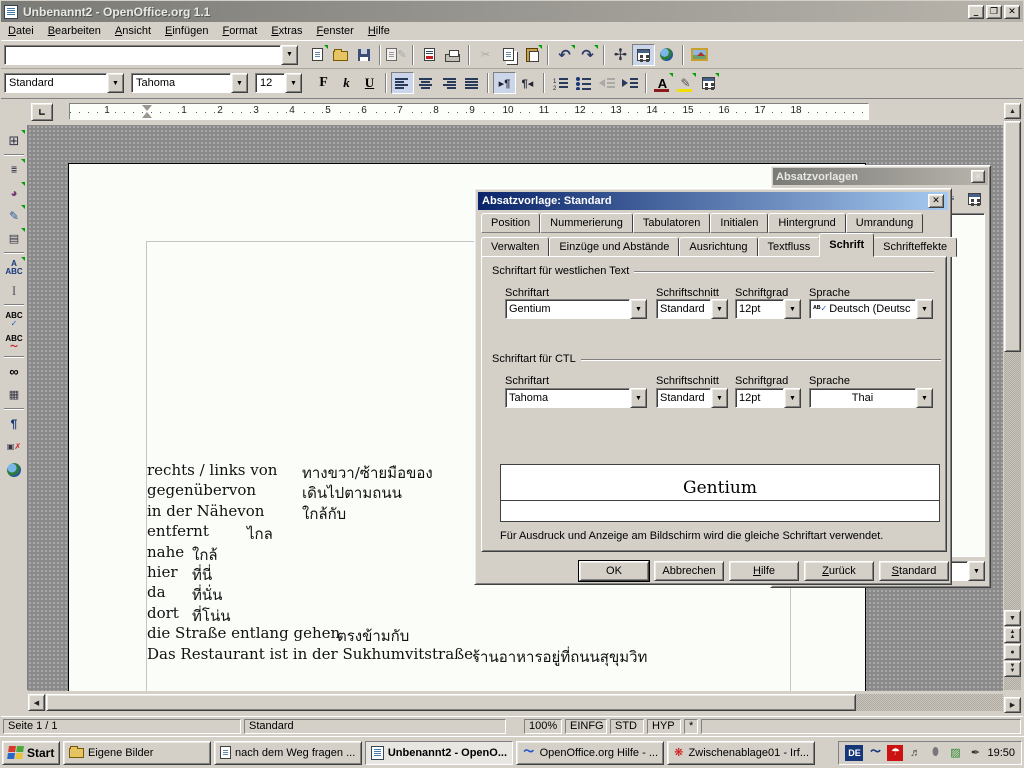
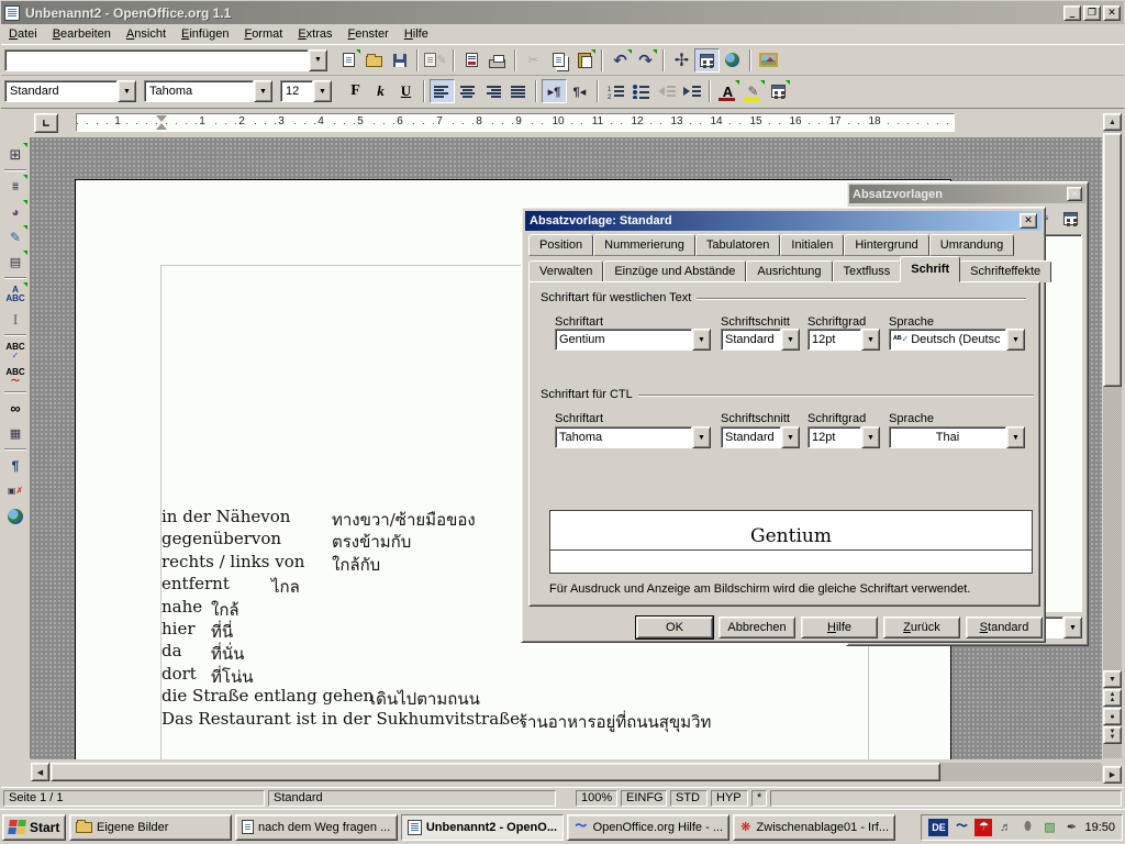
  Unbenannt2 - OpenOffice.org 1.1
  _
  ❐
  ✕
  Datei
  Bearbeiten
  Ansicht
  Einfügen
  Format
  Extras
  Fenster
  Hilfe
  ✎
  ✂
  ↶
  ↷
  ✢
  Standard
  Tahoma
  12
  F
  k
  U
  ▸¶
  ¶◂
  A
  ✎
  ∟
  1
  1
  2
  3
  4
  5
  6
  7
  8
  9
  10
  11
  12
  13
  14
  15
  16
  17
  18
  ⊞
  ≣
  ◕
  ✎
  ▤
  A
  ABC
  I
  ABC
  ✓
  ABC
  〜
  ∞
  ▦
  ¶
  ▣✗
- rechts / links von
+ in der Nähevon
  ทางขวา/ซ้ายมือของ
  gegenübervon
- เดินไปตามถนน
+ ตรงข้ามกับ
- in der Nähevon
+ rechts / links von
  ใกล้กับ
  entfernt
  ไกล
  nahe
  ใกล้
  hier
  ที่นี่
  da
  ที่นั่น
  dort
  ที่โน่น
  die Straße entlang gehen
- ตรงข้ามกับ
+ เดินไปตามถนน
  Das Restaurant ist in der Sukhumvitstraße.
  ร้านอาหารอยู่ที่ถนนสุขุมวิท
  Absatzvorlagen
  ✕
  Absatzvorlage: Standard
  ✕
  Position
  Nummerierung
  Tabulatoren
  Initialen
  Hintergrund
  Umrandung
  Verwalten
  Einzüge und Abstände
  Ausrichtung
  Textfluss
  Schrift
  Schrifteffekte
  Schriftart für westlichen Text
  Schriftart
  Schriftschnitt
  Schriftgrad
  Sprache
  Gentium
  Standard
  12pt
  ᴬᴮ✓
  Deutsch (Deutsc
  Schriftart für CTL
  Schriftart
  Schriftschnitt
  Schriftgrad
  Sprache
  Tahoma
  Standard
  12pt
  Thai
  Gentium
  Für Ausdruck und Anzeige am Bildschirm wird die gleiche Schriftart verwendet.
  OK
  Abbrechen
  Hilfe
  Zurück
  Standard
  Seite 1 / 1
  Standard
  100%
  EINFG
  STD
  HYP
  *
  Start
  Eigene Bilder
  nach dem Weg fragen ...
  Unbenannt2 - OpenO...
  〜
  OpenOffice.org Hilfe - ...
  ❋
  Zwischenablage01 - Irf...
  DE
  〜
  ☂
  ♬
  ⬮
  ▨
  ✒
  19:50
